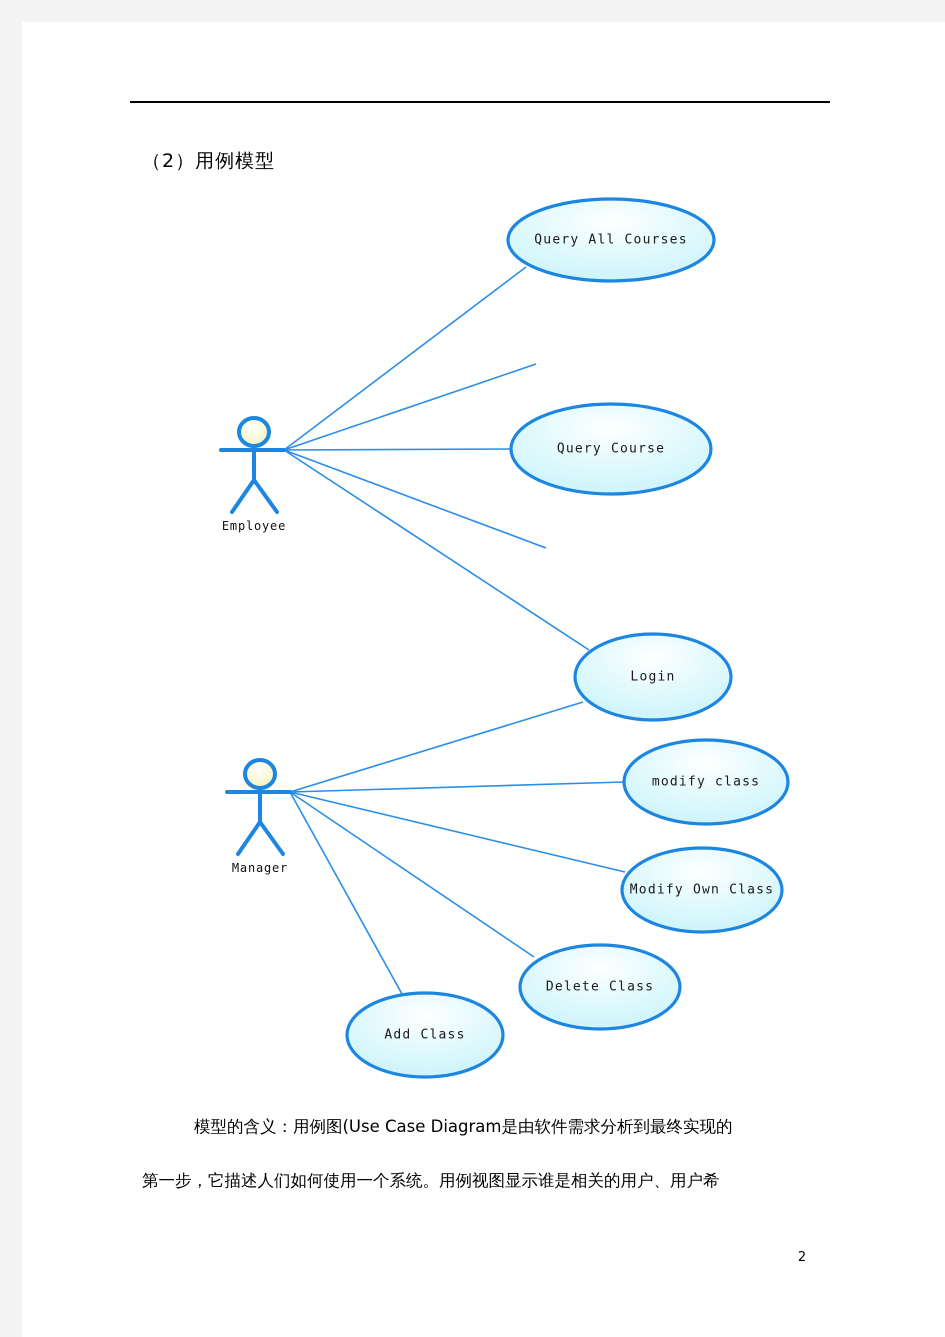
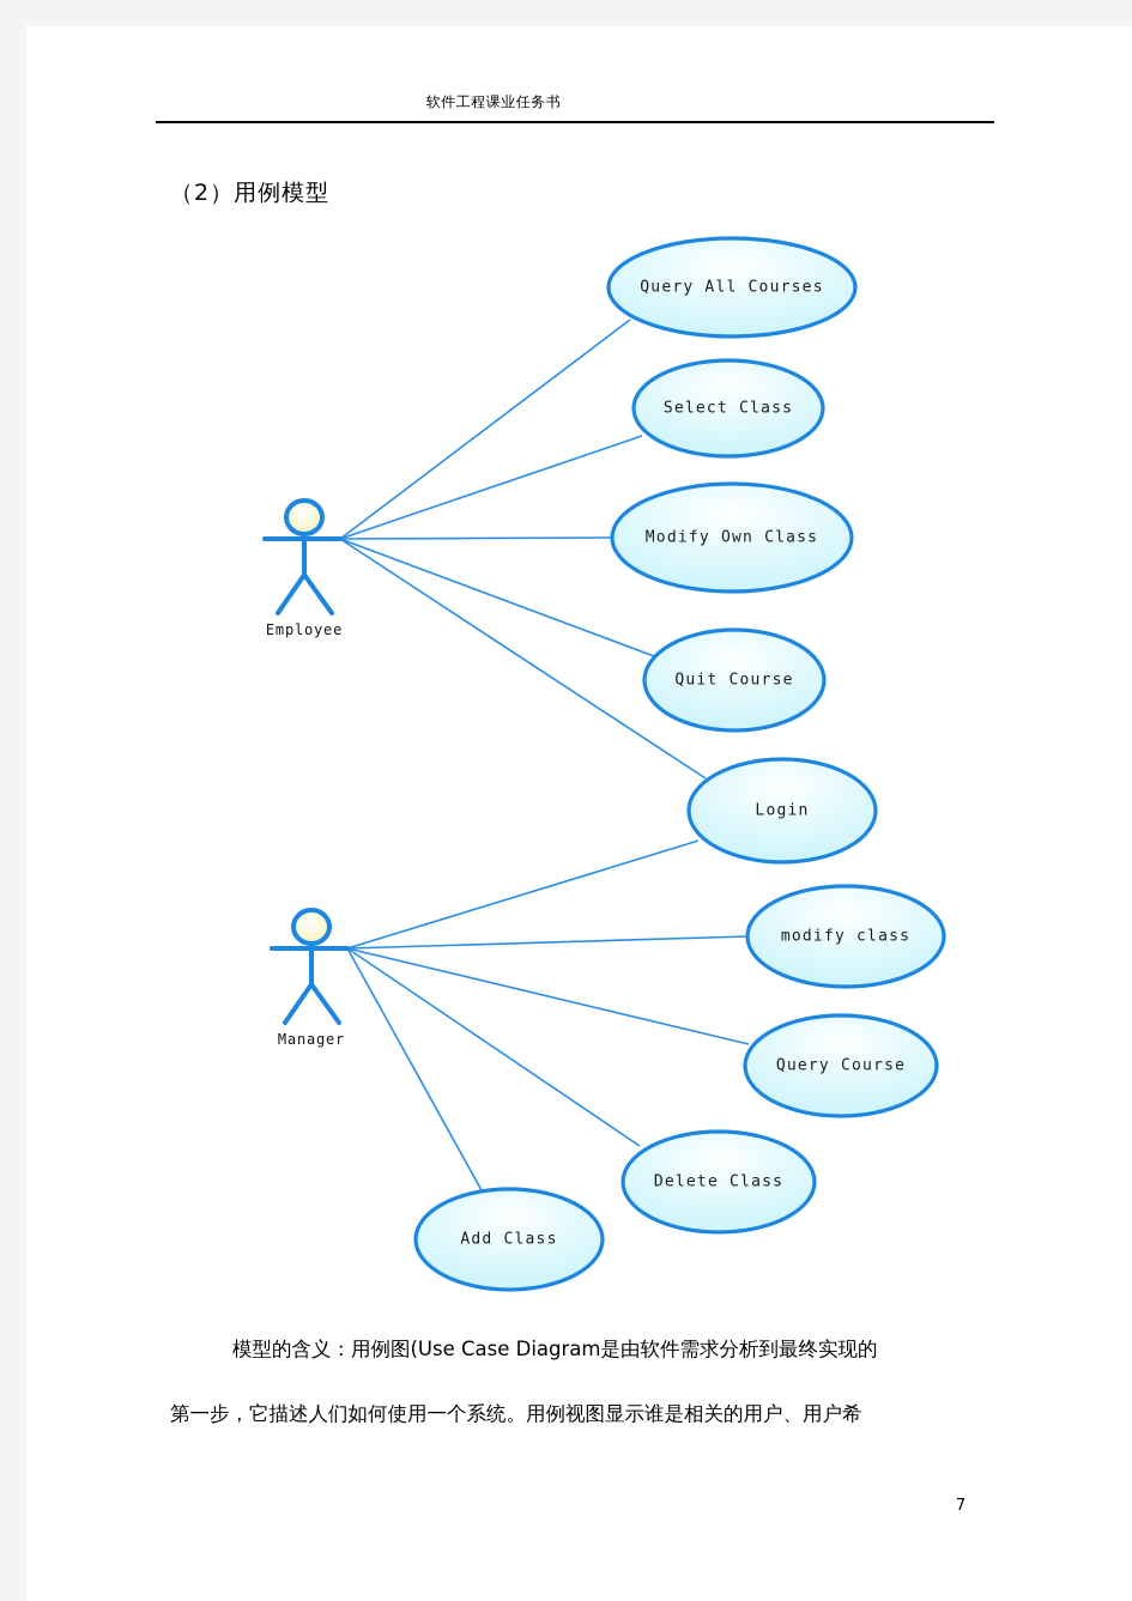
+ 软件工程课业任务书
  （2）用例模型
  Query All Courses
+ Select Class
- Query Course
+ Modify Own Class
+ Quit Course
  Login
  modify class
- Modify Own Class
+ Query Course
  Delete Class
  Add Class
  Employee
  Manager
  模型的含义：用例图(Use Case Diagram是由软件需求分析到最终实现的
  第一步，它描述人们如何使用一个系统。用例视图显示谁是相关的用户、用户希
- 2
+ 7
